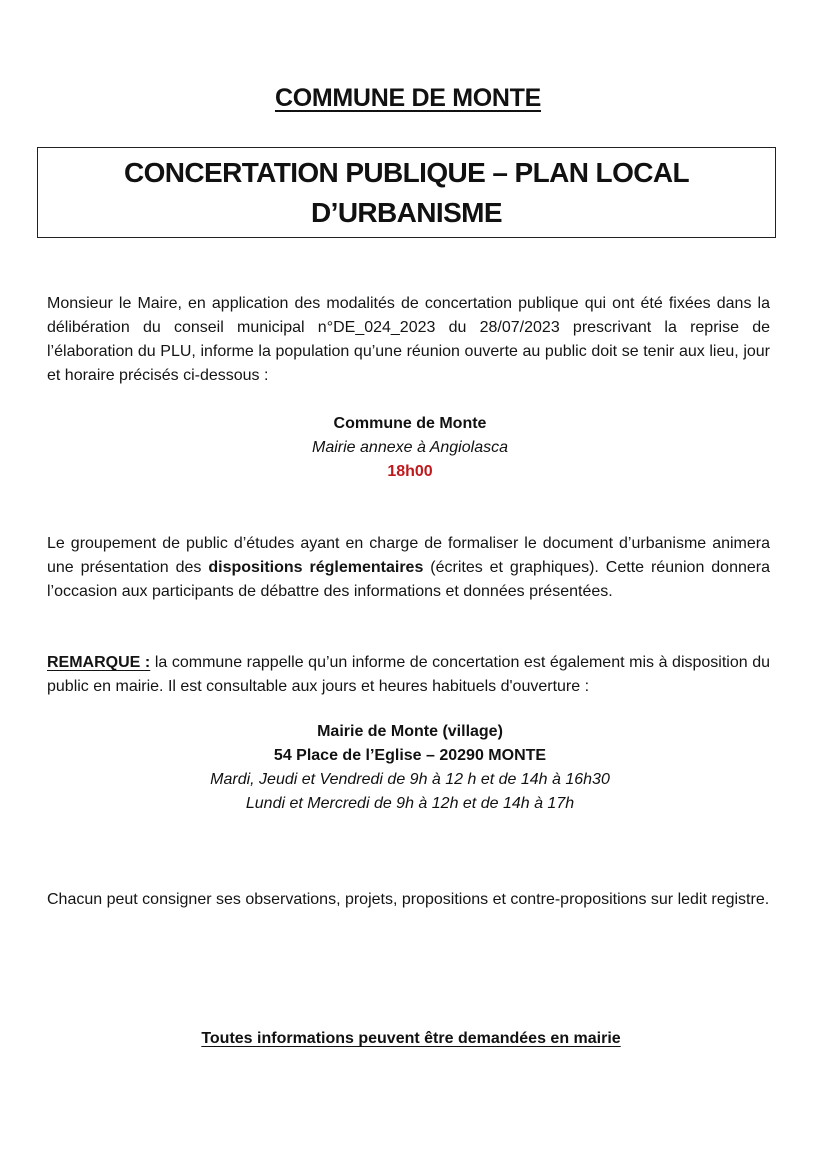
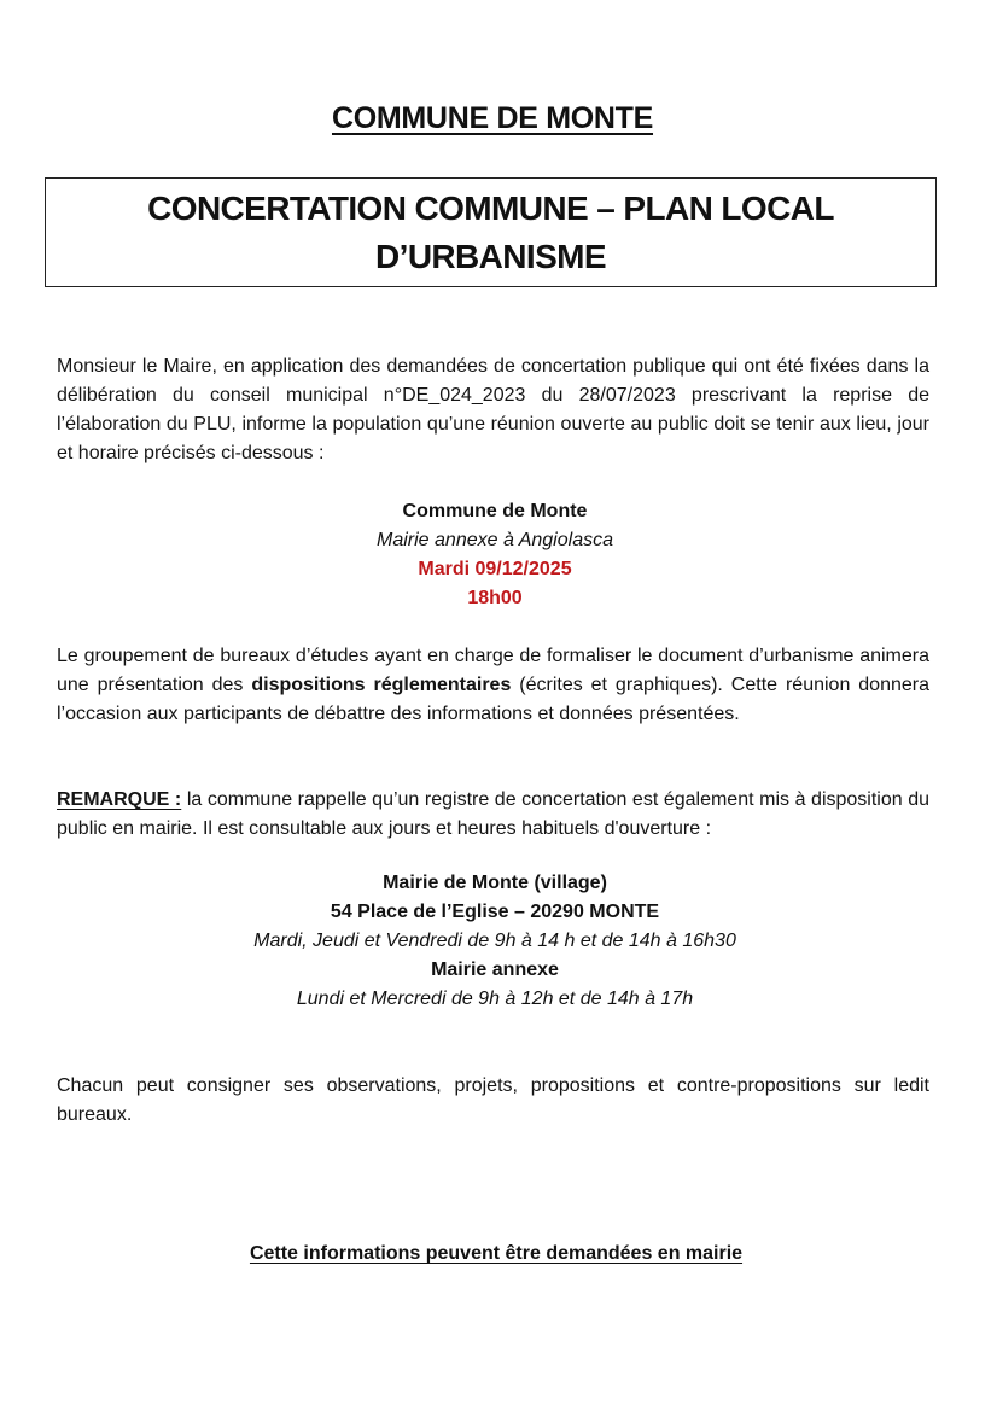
  COMMUNE DE MONTE
- CONCERTATION PUBLIQUE – PLAN LOCAL
+ CONCERTATION COMMUNE – PLAN LOCAL
  D’URBANISME
- Monsieur le Maire, en application des modalités de concertation publique qui ont été fixées dans la délibération du conseil municipal n°DE_024_2023 du 28/07/2023 prescrivant la reprise de l’élaboration du PLU, informe la population qu’une réunion ouverte au public doit se tenir aux lieu, jour et horaire précisés ci-dessous :
+ Monsieur le Maire, en application des demandées de concertation publique qui ont été fixées dans la délibération du conseil municipal n°DE_024_2023 du 28/07/2023 prescrivant la reprise de l’élaboration du PLU, informe la population qu’une réunion ouverte au public doit se tenir aux lieu, jour et horaire précisés ci-dessous :
  Commune de Monte
  Mairie annexe à Angiolasca
+ Mardi 09/12/2025
  18h00
- Le groupement de public d’études ayant en charge de formaliser le document d’urbanisme animera une présentation des dispositions réglementaires (écrites et graphiques). Cette réunion donnera l’occasion aux participants de débattre des informations et données présentées.
+ Le groupement de bureaux d’études ayant en charge de formaliser le document d’urbanisme animera une présentation des dispositions réglementaires (écrites et graphiques). Cette réunion donnera l’occasion aux participants de débattre des informations et données présentées.
- REMARQUE : la commune rappelle qu’un informe de concertation est également mis à disposition du public en mairie. Il est consultable aux jours et heures habituels d'ouverture :
+ REMARQUE : la commune rappelle qu’un registre de concertation est également mis à disposition du public en mairie. Il est consultable aux jours et heures habituels d'ouverture :
  Mairie de Monte (village)
  54 Place de l’Eglise – 20290 MONTE
- Mardi, Jeudi et Vendredi de 9h à 12 h et de 14h à 16h30
+ Mardi, Jeudi et Vendredi de 9h à 14 h et de 14h à 16h30
+ Mairie annexe
  Lundi et Mercredi de 9h à 12h et de 14h à 17h
- Chacun peut consigner ses observations, projets, propositions et contre-propositions sur ledit registre.
+ Chacun peut consigner ses observations, projets, propositions et contre-propositions sur ledit bureaux.
- Toutes informations peuvent être demandées en mairie
+ Cette informations peuvent être demandées en mairie
